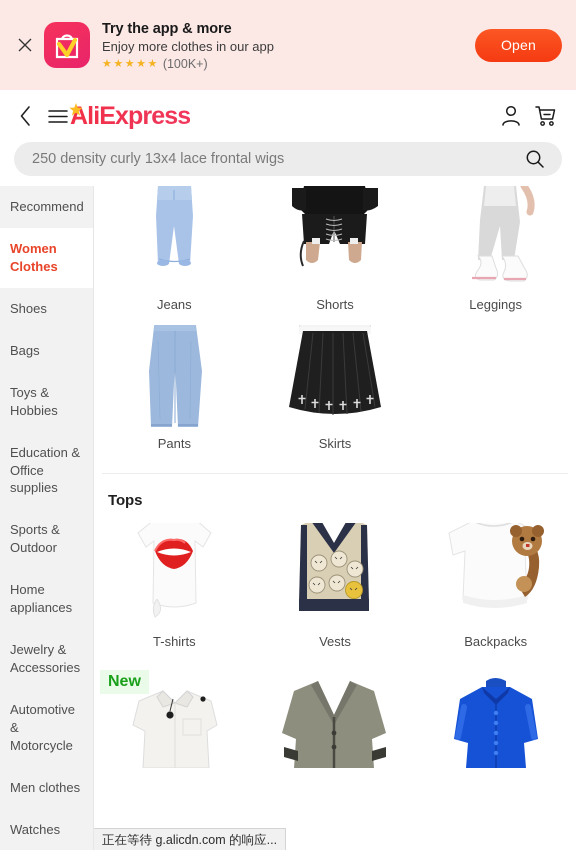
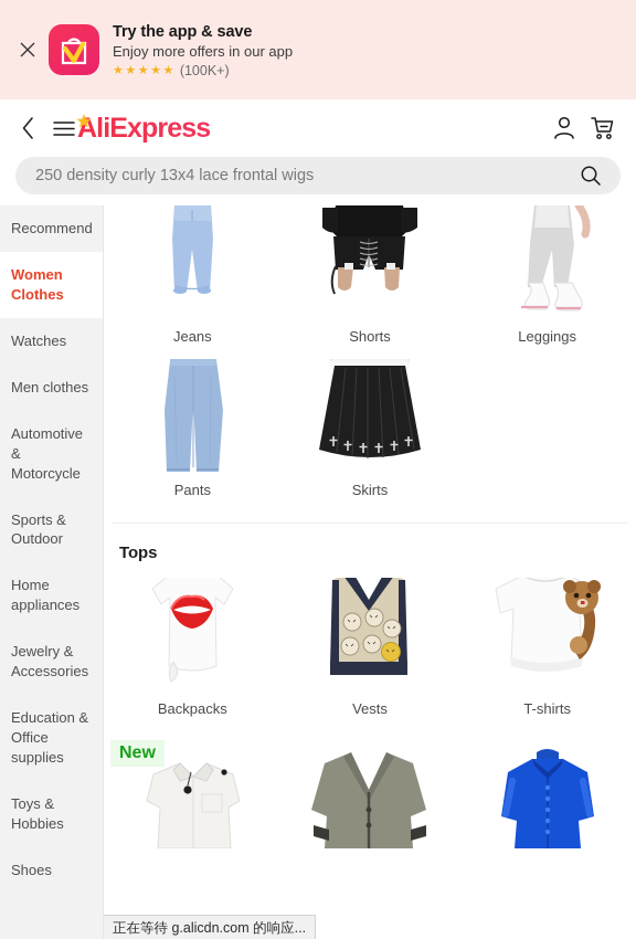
- Try the app & more
+ Try the app & save
- Enjoy more clothes in our app
+ Enjoy more offers in our app
  ★★★★★
  (100K+)
- Open
  AliExpress
  250 density curly 13x4 lace frontal wigs
  Recommend
  Women Clothes
- Shoes
+ Watches
- Bags
- Toys & Hobbies
+ Men clothes
- Education & Office supplies
+ Automotive & Motorcycle
  Sports & Outdoor
  Home appliances
  Jewelry & Accessories
- Automotive & Motorcycle
+ Education & Office supplies
- Men clothes
+ Toys & Hobbies
- Watches
+ Shoes
  Jeans
  Shorts
  Leggings
  Pants
  Skirts
  Tops
- T-shirts
+ Backpacks
  Vests
- Backpacks
+ T-shirts
  New
  正在等待 g.alicdn.com 的响应...
